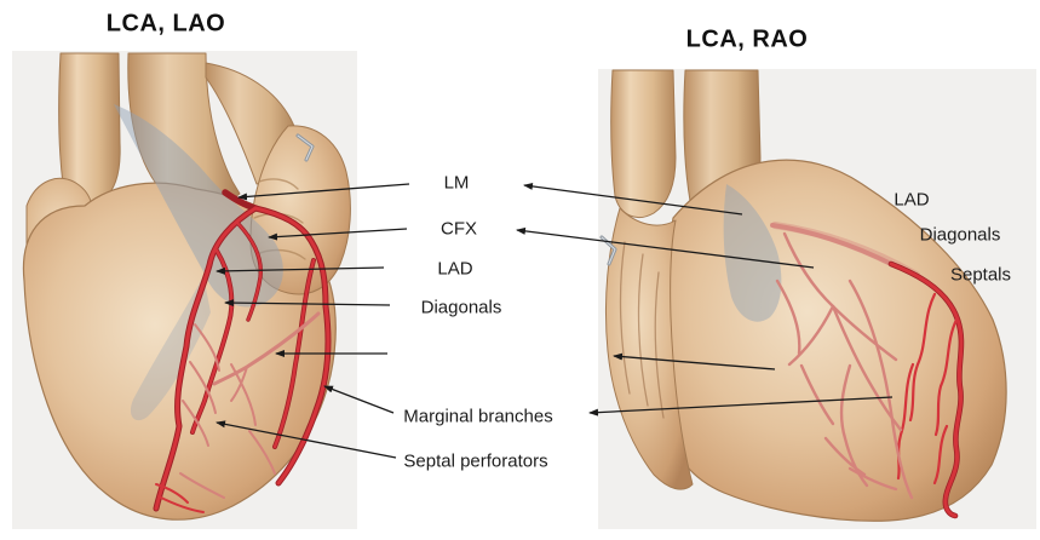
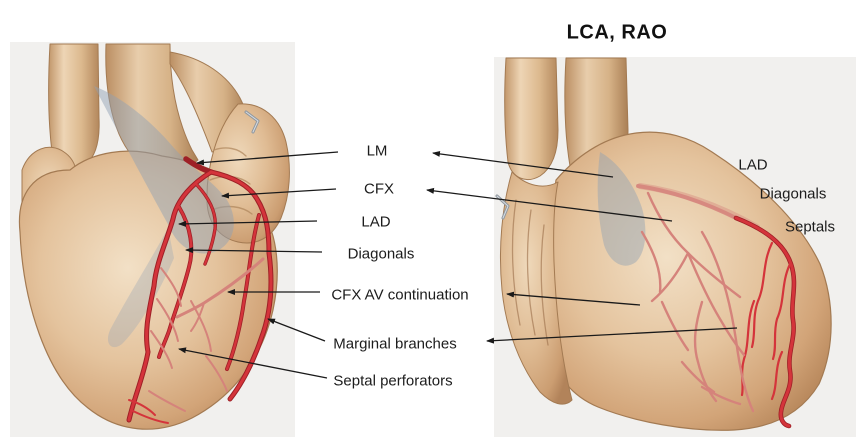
- LCA, LAO
  LCA, RAO
  LM
  CFX
  LAD
  Diagonals
+ CFX AV continuation
  Marginal branches
  Septal perforators
  LAD
  Diagonals
  Septals
